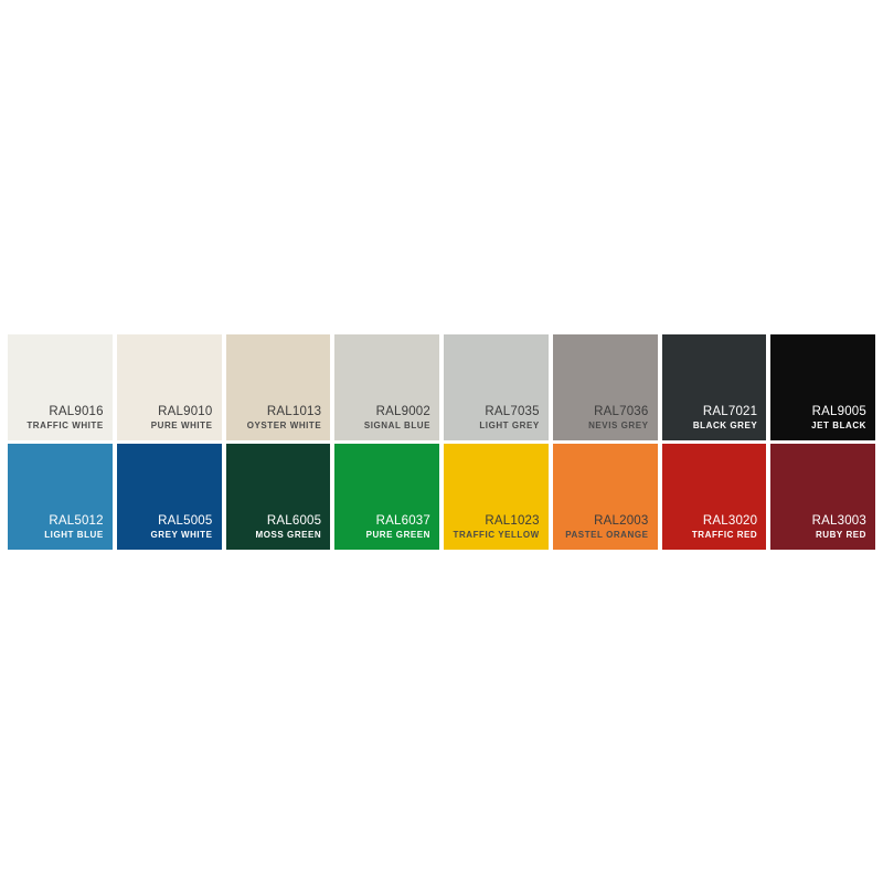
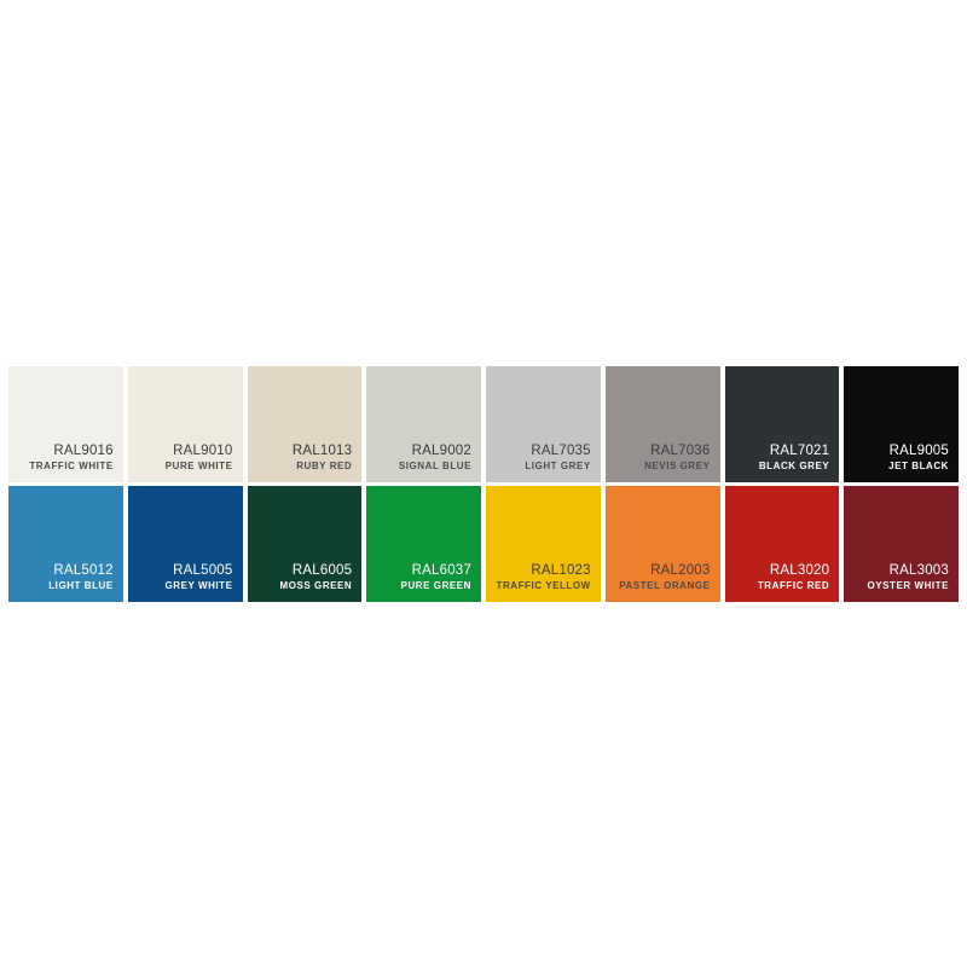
  RAL9016
  TRAFFIC WHITE
  RAL9010
  PURE WHITE
  RAL1013
- OYSTER WHITE
+ RUBY RED
  RAL9002
  SIGNAL BLUE
  RAL7035
  LIGHT GREY
  RAL7036
  NEVIS GREY
  RAL7021
  BLACK GREY
  RAL9005
  JET BLACK
  RAL5012
  LIGHT BLUE
  RAL5005
  GREY WHITE
  RAL6005
  MOSS GREEN
  RAL6037
  PURE GREEN
  RAL1023
  TRAFFIC YELLOW
  RAL2003
  PASTEL ORANGE
  RAL3020
  TRAFFIC RED
  RAL3003
- RUBY RED
+ OYSTER WHITE
